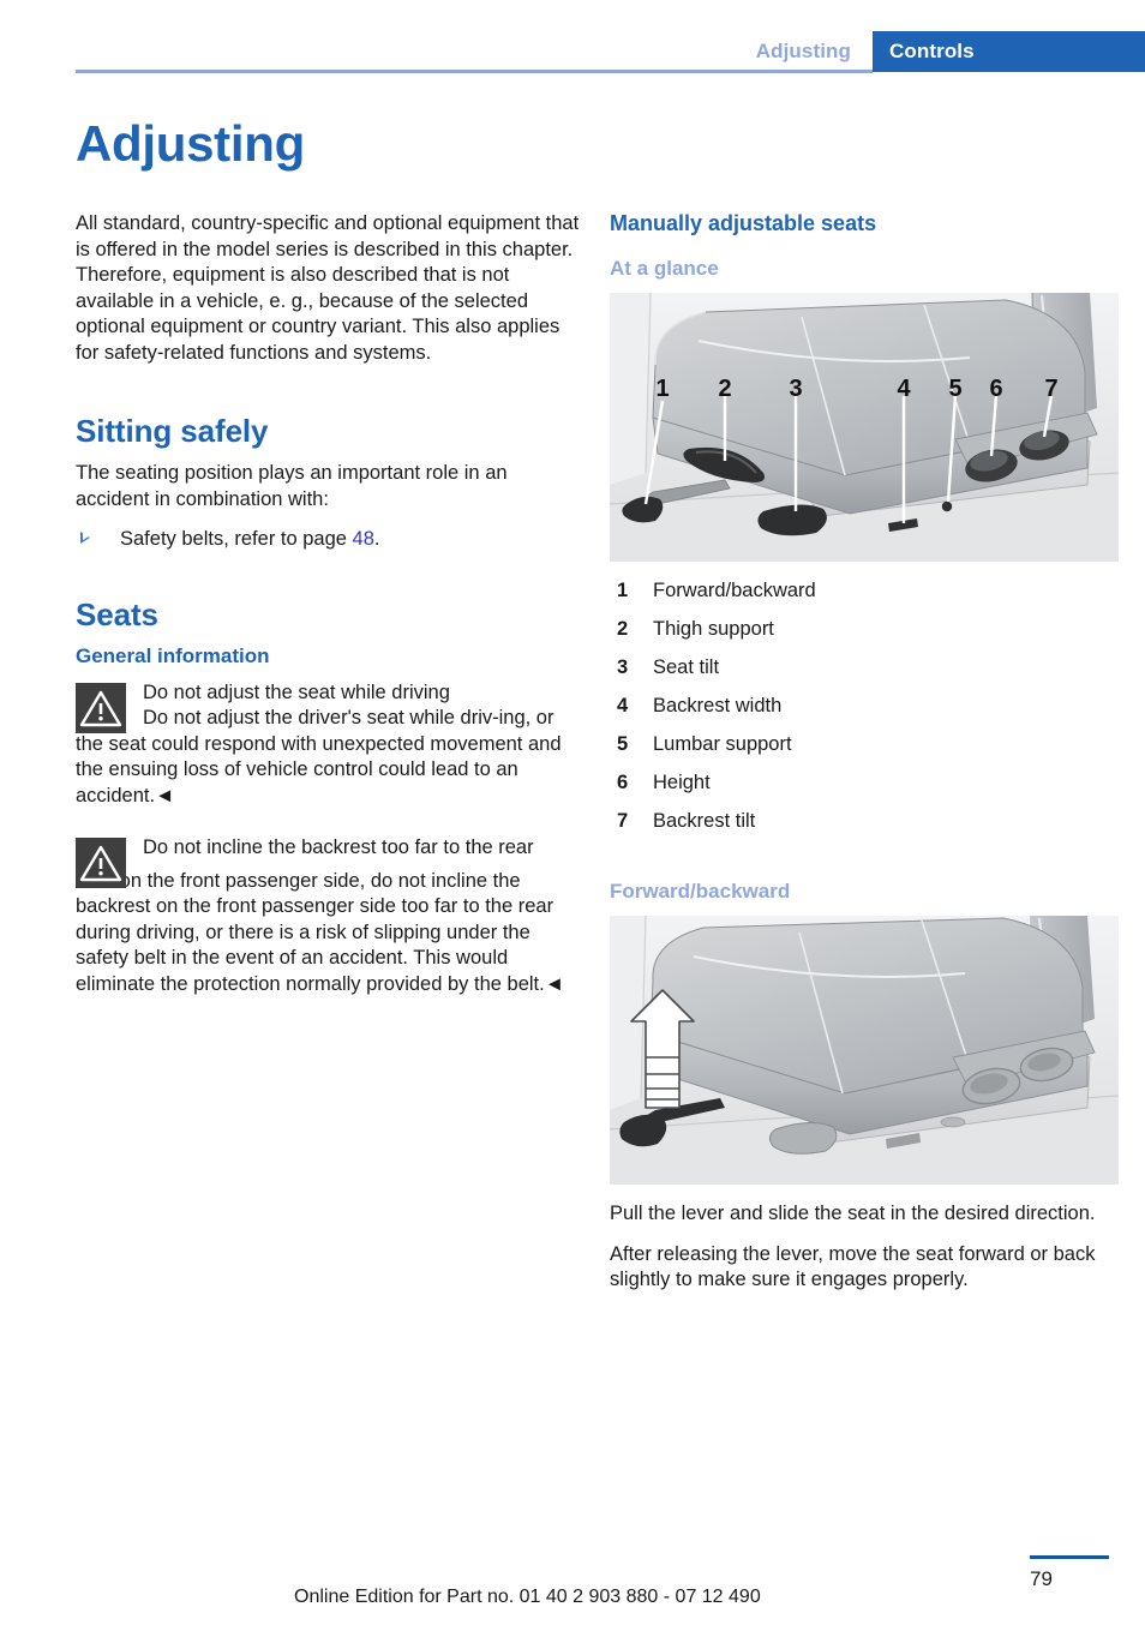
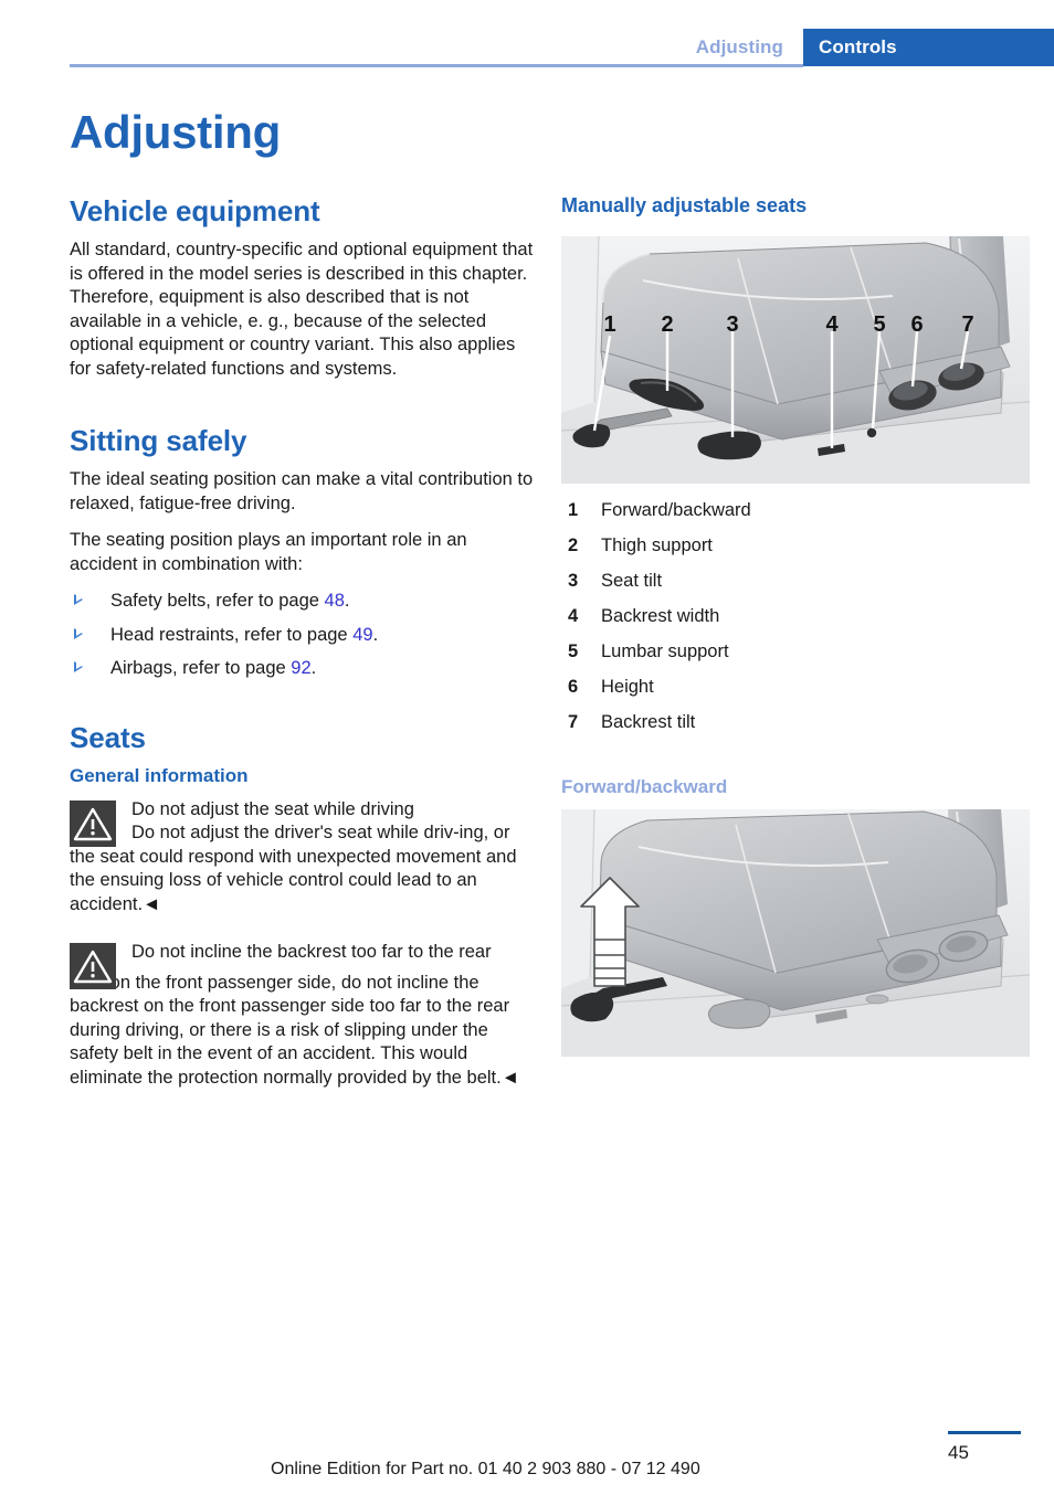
  Adjusting
  Controls
  Adjusting
+ Vehicle equipment
  All standard, country-specific and optional equipment that is offered in the model series is described in this chapter. Therefore, equipment is also described that is not available in a vehicle, e. g., because of the selected optional equipment or country variant. This also applies for safety-related functions and systems.
  Sitting safely
+ The ideal seating position can make a vital contribution to relaxed, fatigue-free driving.
  The seating position plays an important role in an accident in combination with:
  Safety belts, refer to page 48.
+ Head restraints, refer to page 49.
+ Airbags, refer to page 92.
  Seats
  General information
  Do not adjust the seat while driving
  Do not adjust the driver's seat while driv-ing, or the seat could respond with unexpected movement and the ensuing loss of vehicle control could lead to an accident.◄
  Do not incline the backrest too far to the rear
  n the front passenger side, do not incline the backrest on the front passenger side too far to the rear during driving, or there is a risk of slipping under the safety belt in the event of an accident. This would eliminate the protection normally provided by the belt.◄
  Manually adjustable seats
- At a glance
  1
  2
  3
  4
  5
  6
  7
  1
  Forward/backward
  2
  Thigh support
  3
  Seat tilt
  4
  Backrest width
  5
  Lumbar support
  6
  Height
  7
  Backrest tilt
  Forward/backward
- Pull the lever and slide the seat in the desired direction.
- After releasing the lever, move the seat forward or back slightly to make sure it engages properly.
  Online Edition for Part no. 01 40 2 903 880 - 07 12 490
- 79
+ 45
